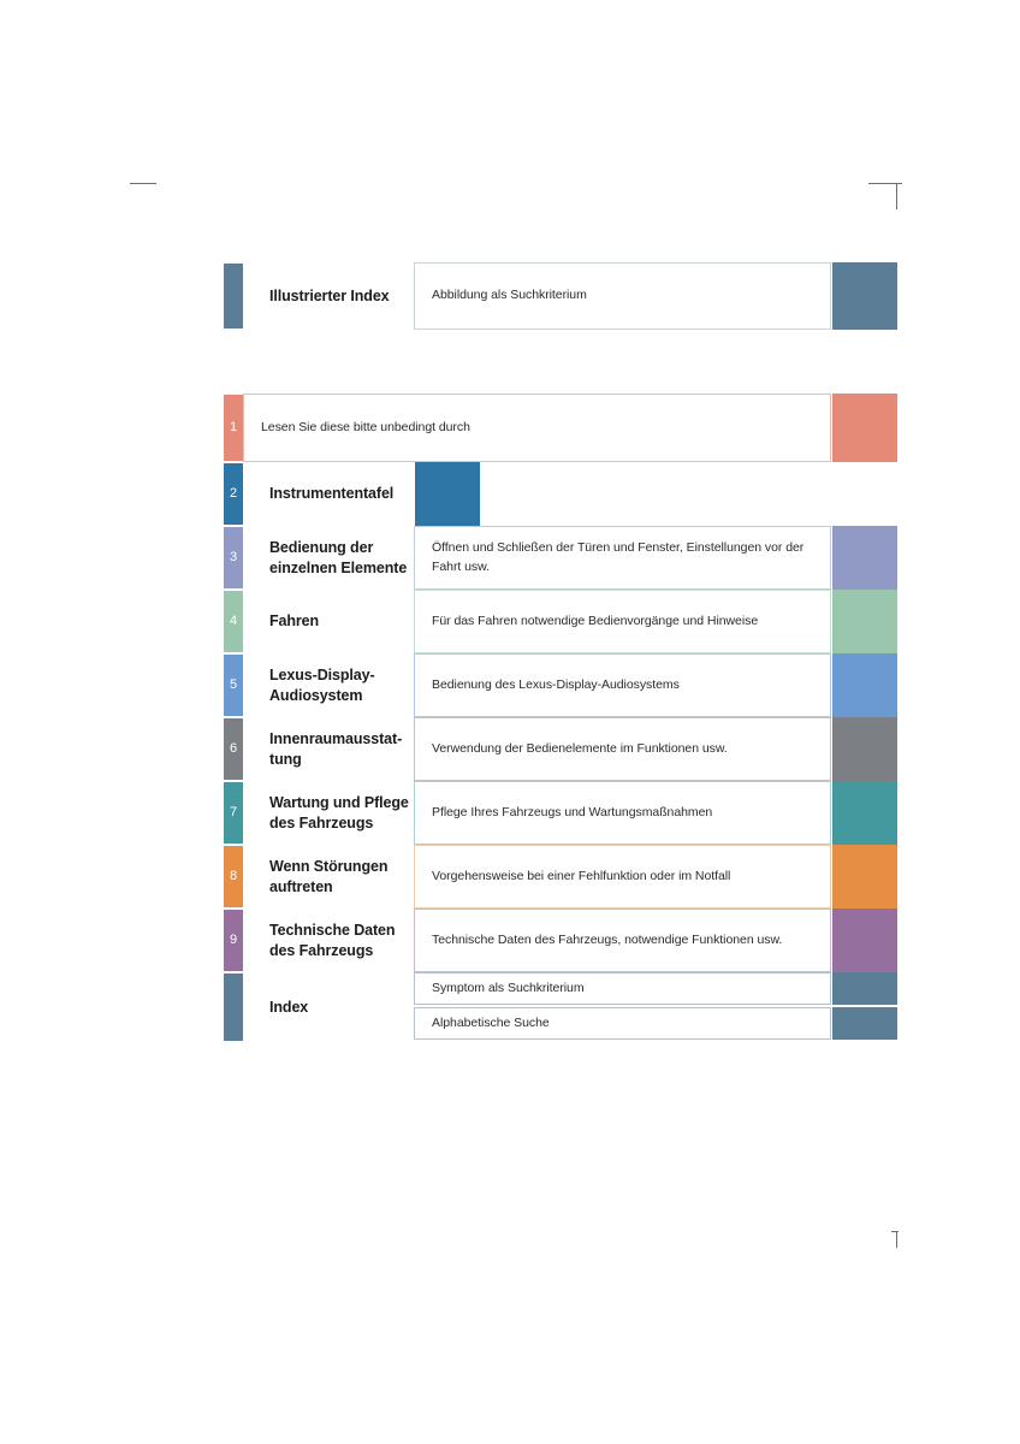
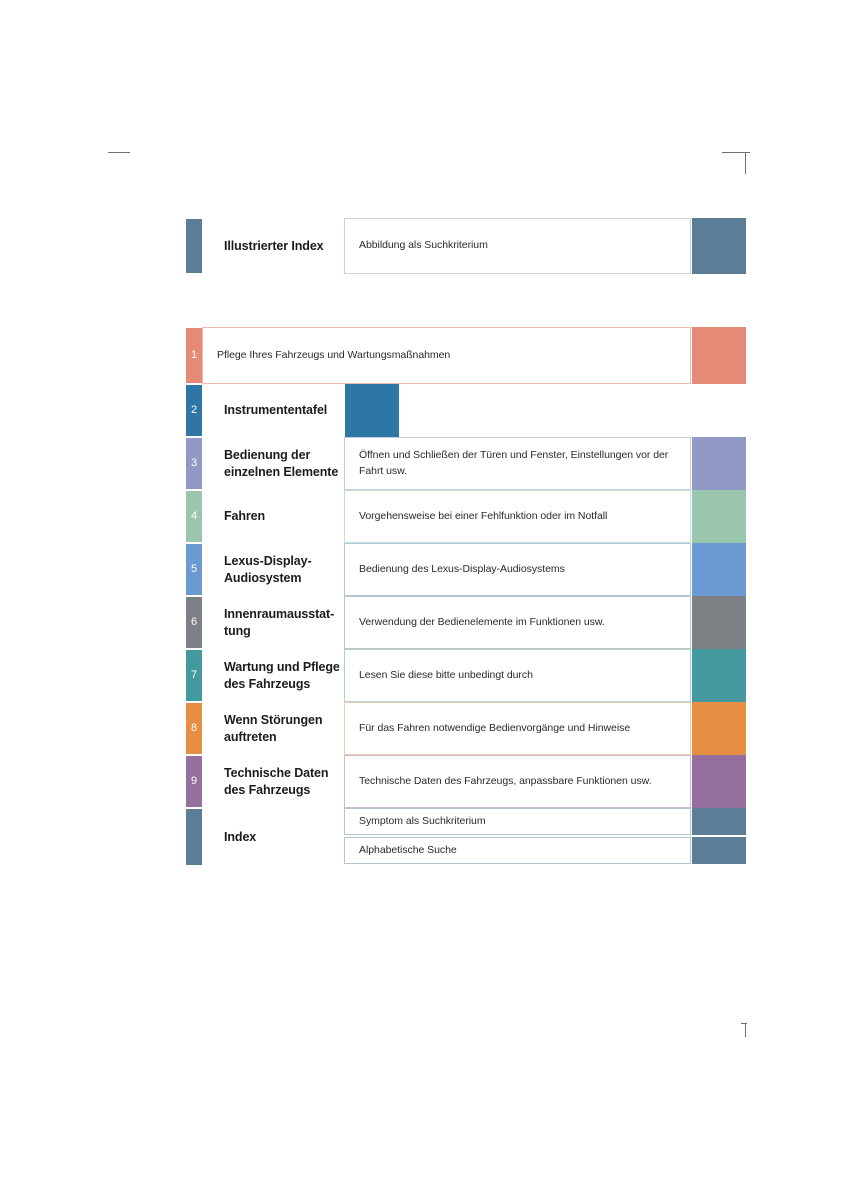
  Illustrierter Index
  Abbildung als Suchkriterium
  1
- Lesen Sie diese bitte unbedingt durch
+ Pflege Ihres Fahrzeugs und Wartungsmaßnahmen
  2
  Instrumententafel
  3
  Bedienung der
  einzelnen Elemente
  Öffnen und Schließen der Türen und Fenster, Einstellungen vor der Fahrt usw.
  4
  Fahren
- Für das Fahren notwendige Bedienvorgänge und Hinweise
+ Vorgehensweise bei einer Fehlfunktion oder im Notfall
  5
  Lexus-Display-
  Audiosystem
  Bedienung des Lexus-Display-Audiosystems
  6
  Innenraumausstat-
  tung
  Verwendung der Bedienelemente im Funktionen usw.
  7
  Wartung und Pflege
  des Fahrzeugs
- Pflege Ihres Fahrzeugs und Wartungsmaßnahmen
+ Lesen Sie diese bitte unbedingt durch
  8
  Wenn Störungen
  auftreten
- Vorgehensweise bei einer Fehlfunktion oder im Notfall
+ Für das Fahren notwendige Bedienvorgänge und Hinweise
  9
  Technische Daten
  des Fahrzeugs
- Technische Daten des Fahrzeugs, notwendige Funktionen usw.
+ Technische Daten des Fahrzeugs, anpassbare Funktionen usw.
  Index
  Symptom als Suchkriterium
  Alphabetische Suche
